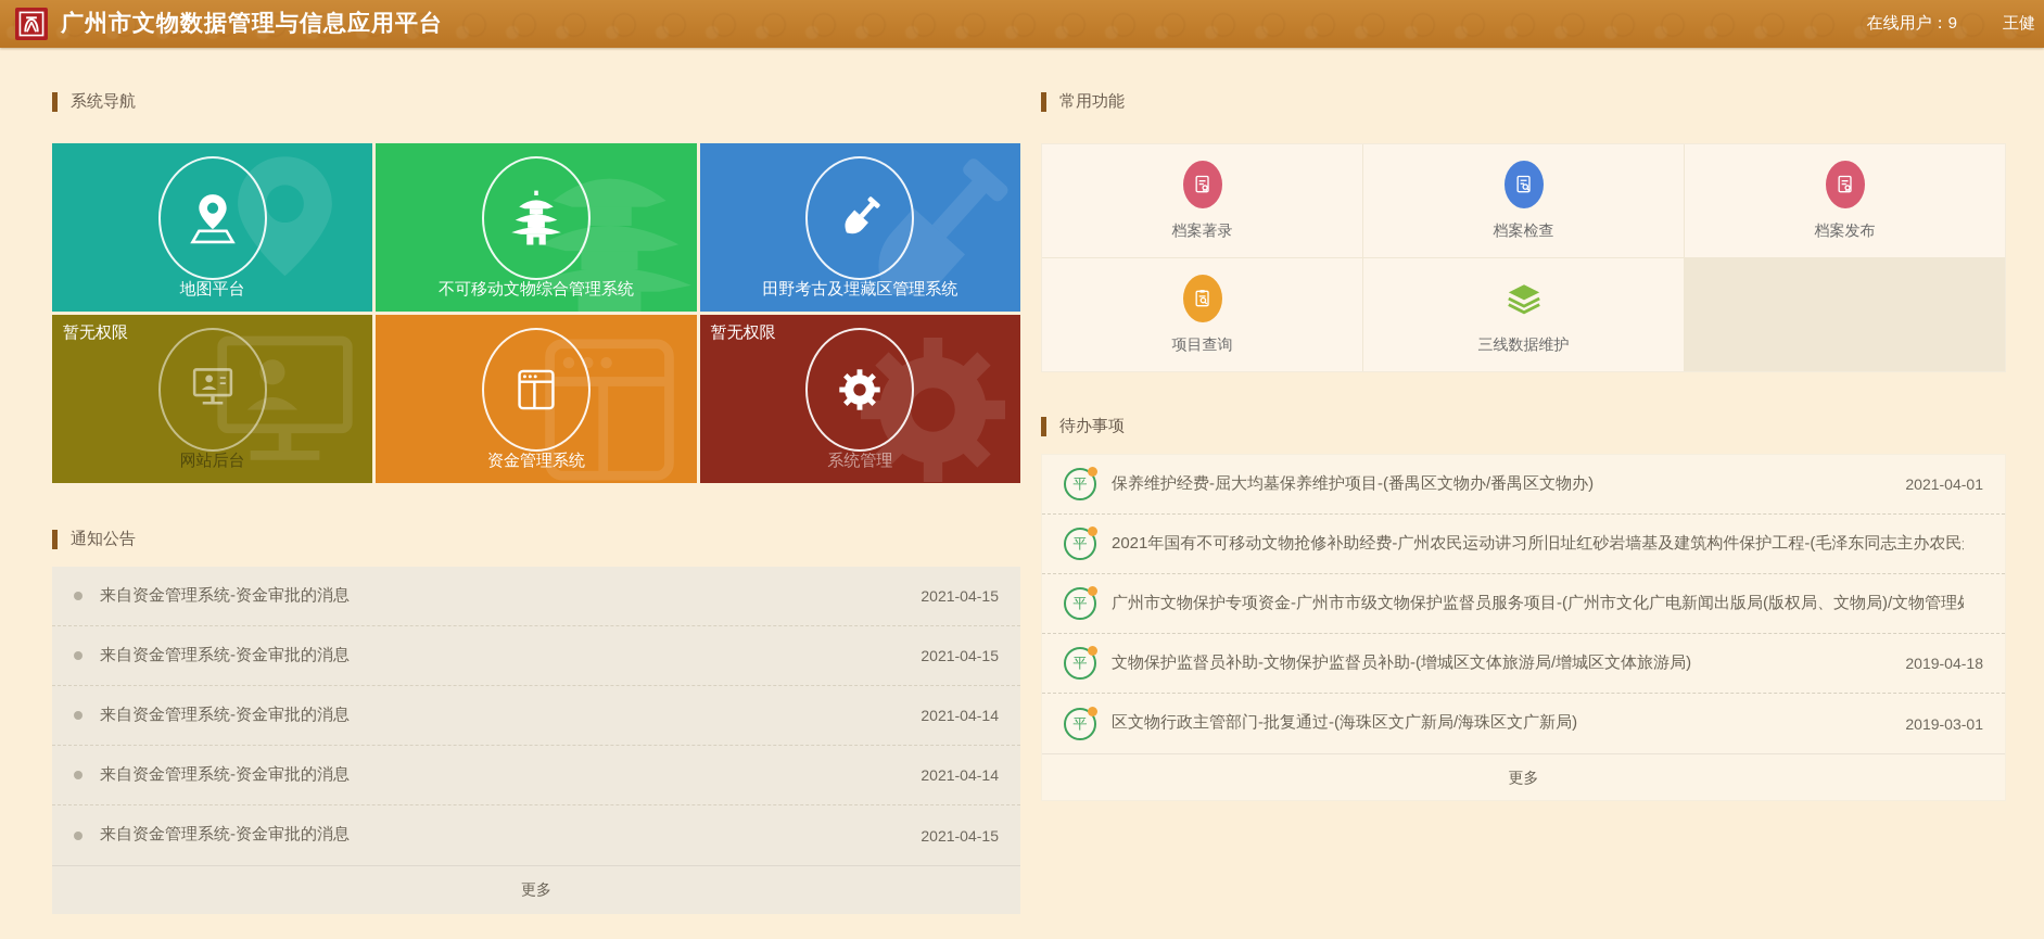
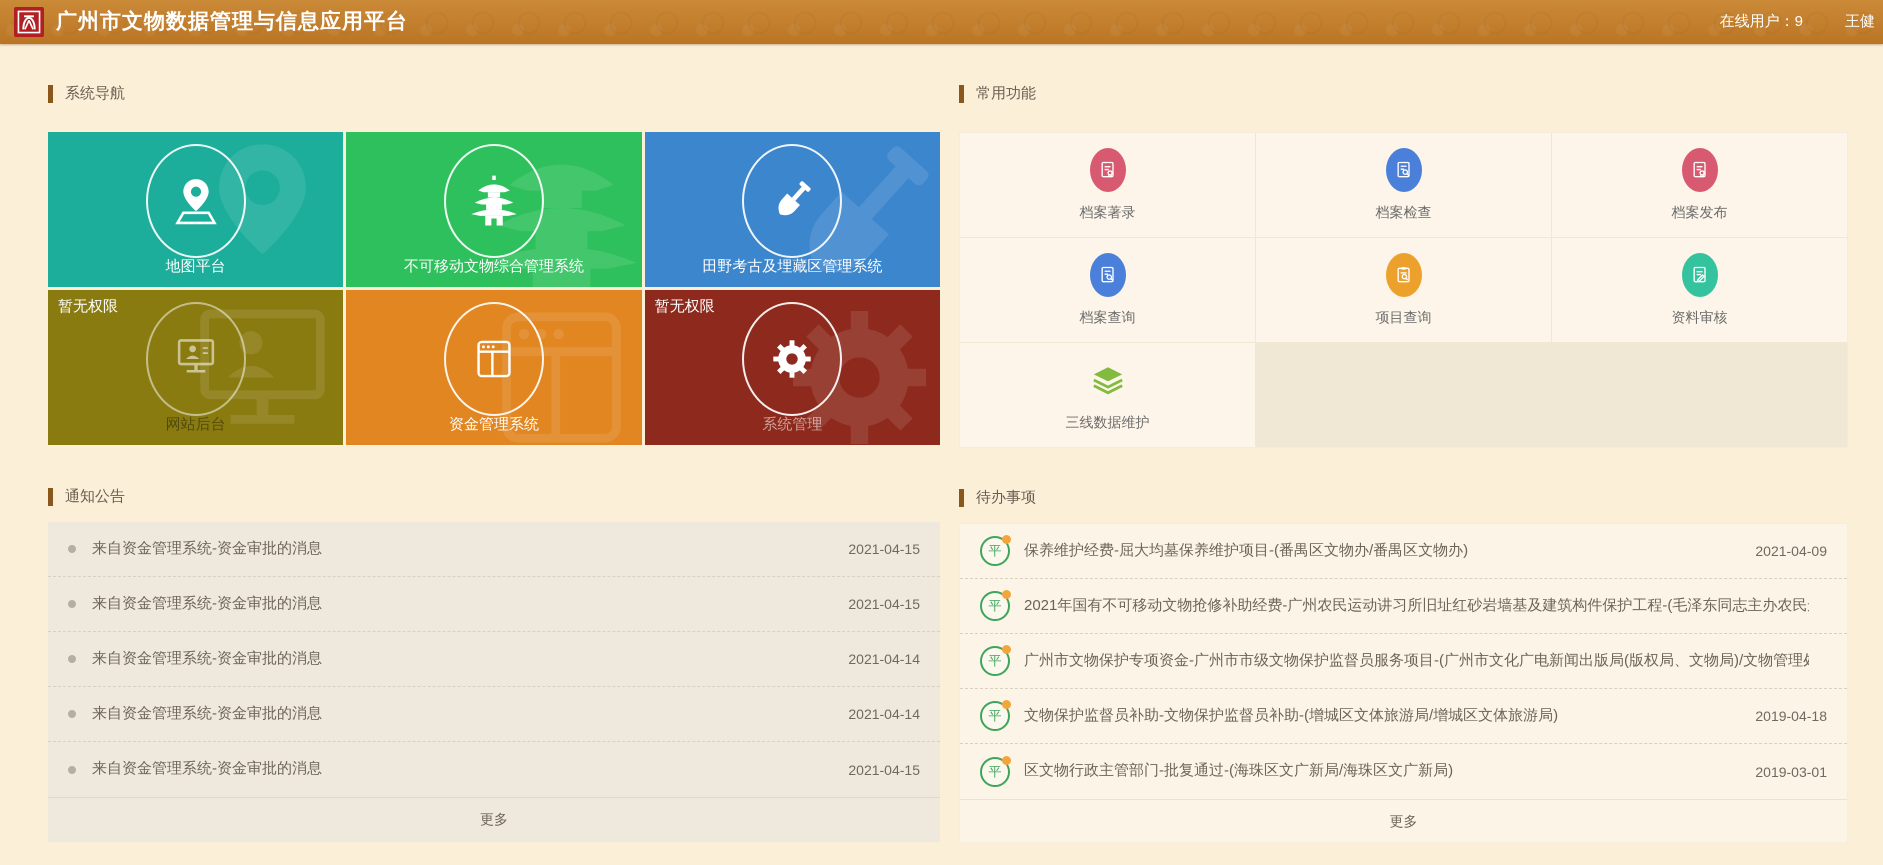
  广州市文物数据管理与信息应用平台
  在线用户：9
  王健
  系统导航
  地图平台
  不可移动文物综合管理系统
  田野考古及埋藏区管理系统
  暂无权限
  网站后台
  资金管理系统
  暂无权限
  系统管理
  通知公告
  来自资金管理系统-资金审批的消息
  2021-04-15
  来自资金管理系统-资金审批的消息
  2021-04-15
  来自资金管理系统-资金审批的消息
  2021-04-14
  来自资金管理系统-资金审批的消息
  2021-04-14
  来自资金管理系统-资金审批的消息
  2021-04-15
  更多
  常用功能
  档案著录
  档案检查
  档案发布
+ 档案查询
  项目查询
+ 资料审核
  三线数据维护
  待办事项
  平
  保养维护经费-屈大均墓保养维护项目-(番禺区文物办/番禺区文物办)
- 2021-04-01
+ 2021-04-09
  平
  2021年国有不可移动文物抢修补助经费-广州农民运动讲习所旧址红砂岩墙基及建筑构件保护工程-(毛泽东同志主办农民
  平
  广州市文物保护专项资金-广州市市级文物保护监督员服务项目-(广州市文化广电新闻出版局(版权局、文物局)/文物管理
  平
  文物保护监督员补助-文物保护监督员补助-(增城区文体旅游局/增城区文体旅游局)
  2019-04-18
  平
  区文物行政主管部门-批复通过-(海珠区文广新局/海珠区文广新局)
  2019-03-01
  更多
